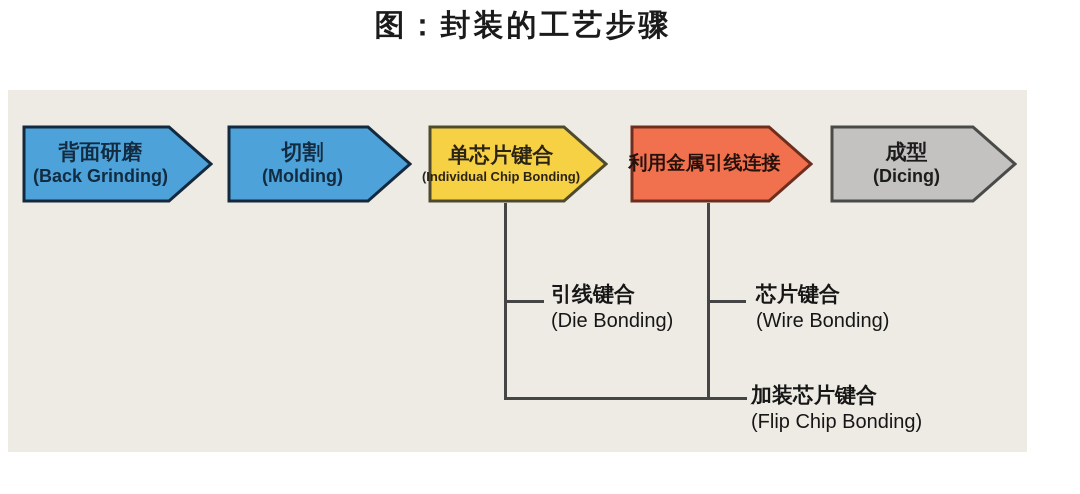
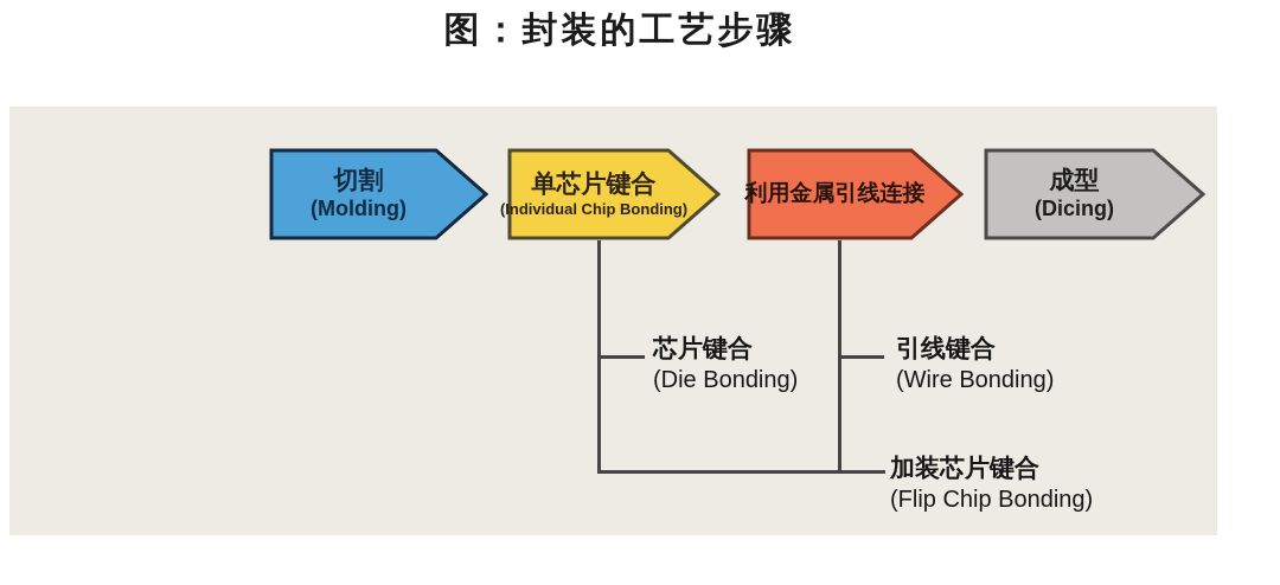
  图：封装的工艺步骤
- 背面研磨
- (Back Grinding)
  切割
  (Molding)
  单芯片键合
  (Individual Chip Bonding)
  利用金属引线连接
  成型
  (Dicing)
- 引线键合
+ 芯片键合
  (Die Bonding)
- 芯片键合
+ 引线键合
  (Wire Bonding)
  加装芯片键合
  (Flip Chip Bonding)
